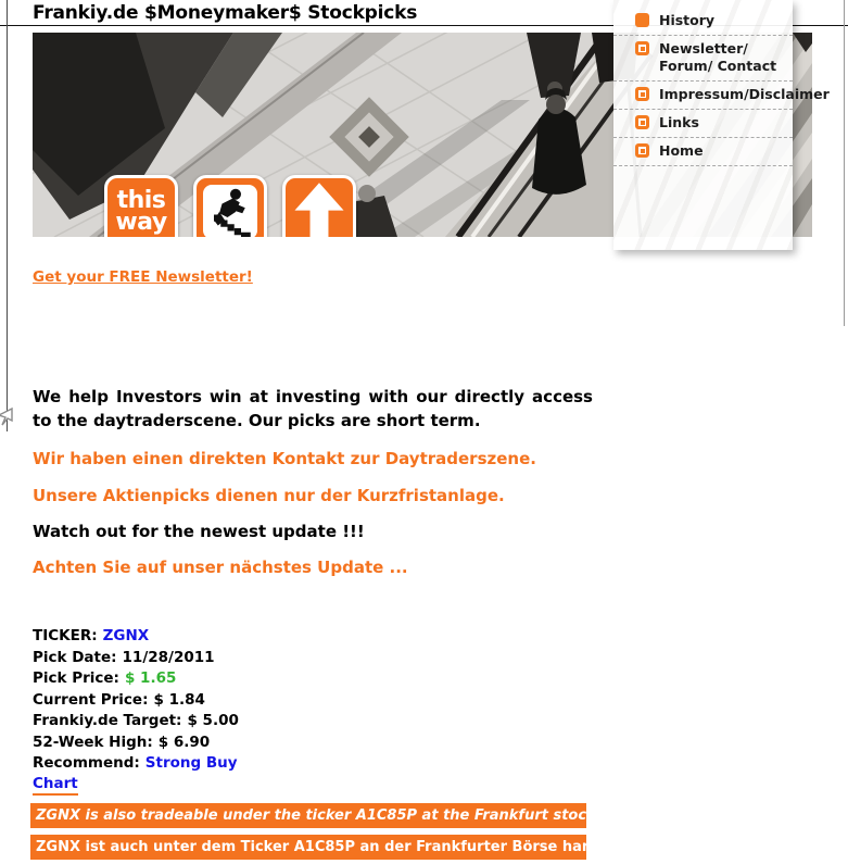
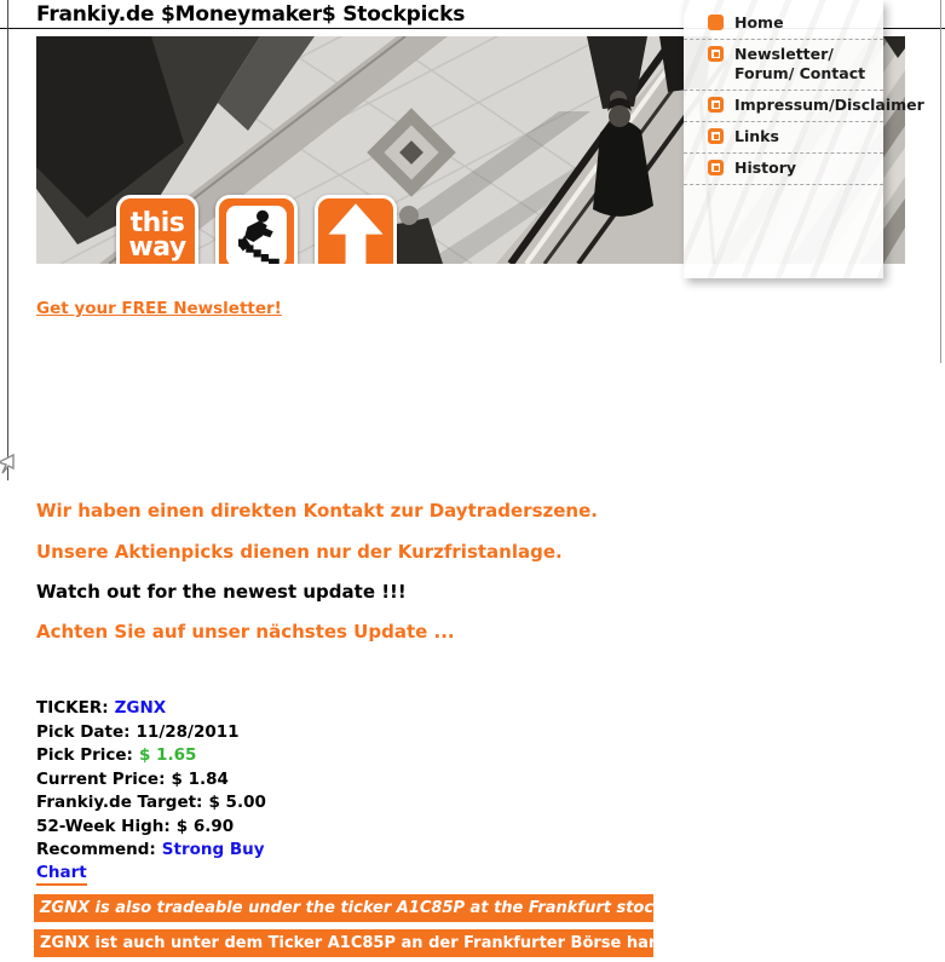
  Frankiy.de $Moneymaker$ Stockpicks
  this
  way
- History
+ Home
  Newsletter/ Forum/ Contact
  Impressum/Disclaimer
  Links
- Home
+ History
  Get your FREE Newsletter!
- We help Investors win at investing with our directly access to the daytraderscene. Our picks are short term.
  Wir haben einen direkten Kontakt zur Daytraderszene.
  Unsere Aktienpicks dienen nur der Kurzfristanlage.
  Watch out for the newest update !!!
  Achten Sie auf unser nächstes Update ...
  TICKER: ZGNX
  Pick Date: 11/28/2011
  Pick Price: $ 1.65
  Current Price: $ 1.84
  Frankiy.de Target: $ 5.00
  52-Week High: $ 6.90
  Recommend: Strong Buy
  Chart
  ZGNX is also tradeable under the ticker A1C85P at the Frankfurt stoc
  ZGNX ist auch unter dem Ticker A1C85P an der Frankfurter Börse ha
